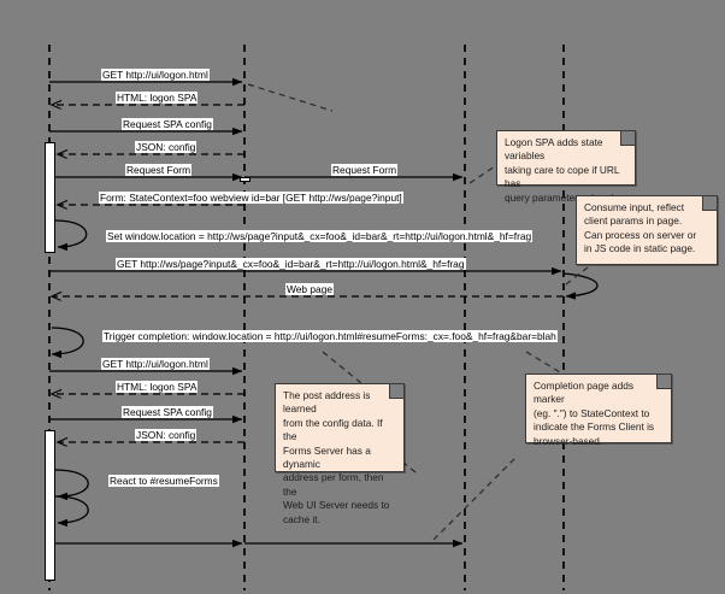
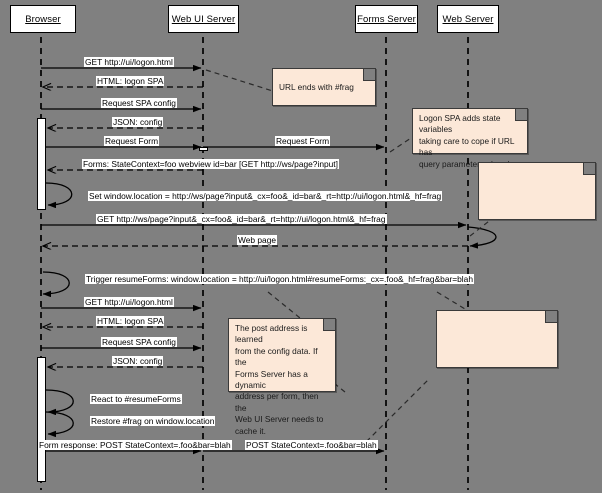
+ Browser
+ Web UI Server
+ Forms Server
+ Web Server
  GET http://ui/logon.html
  HTML: logon SPA
  Request SPA config
  JSON: config
  Request Form
  Request Form
- Form: StateContext=foo webview id=bar [GET http://ws/page?input]
+ Forms: StateContext=foo webview id=bar [GET http://ws/page?input]
  Set window.location = http://ws/page?input&_cx=foo&_id=bar&_rt=http://ui/logon.html&_hf=frag
  GET http://ws/page?input&_cx=foo&_id=bar&_rt=http://ui/logon.html&_hf=frag
  Web page
- Trigger completion: window.location = http://ui/logon.html#resumeForms:_cx=.foo&_hf=frag&bar=blah
+ Trigger resumeForms: window.location = http://ui/logon.html#resumeForms:_cx=.foo&_hf=frag&bar=blah
  GET http://ui/logon.html
  HTML: logon SPA
  Request SPA config
  JSON: config
  React to #resumeForms
+ Restore #frag on window.location
+ Form response: POST StateContext=.foo&bar=blah
+ POST StateContext=.foo&bar=blah
+ URL ends with #frag
  Logon SPA adds state variables
  taking care to cope if URL has
- Consume input, reflect
- client params in page.
- Can process on server or
- in JS code in static page.
  The post address is learned
  from the config data. If the
  Forms Server has a dynamic
  address per form, then the
  Web UI Server needs to
  cache it.
- Completion page adds marker
- (eg. ".") to StateContext to
- indicate the Forms Client is
- browser-based.
